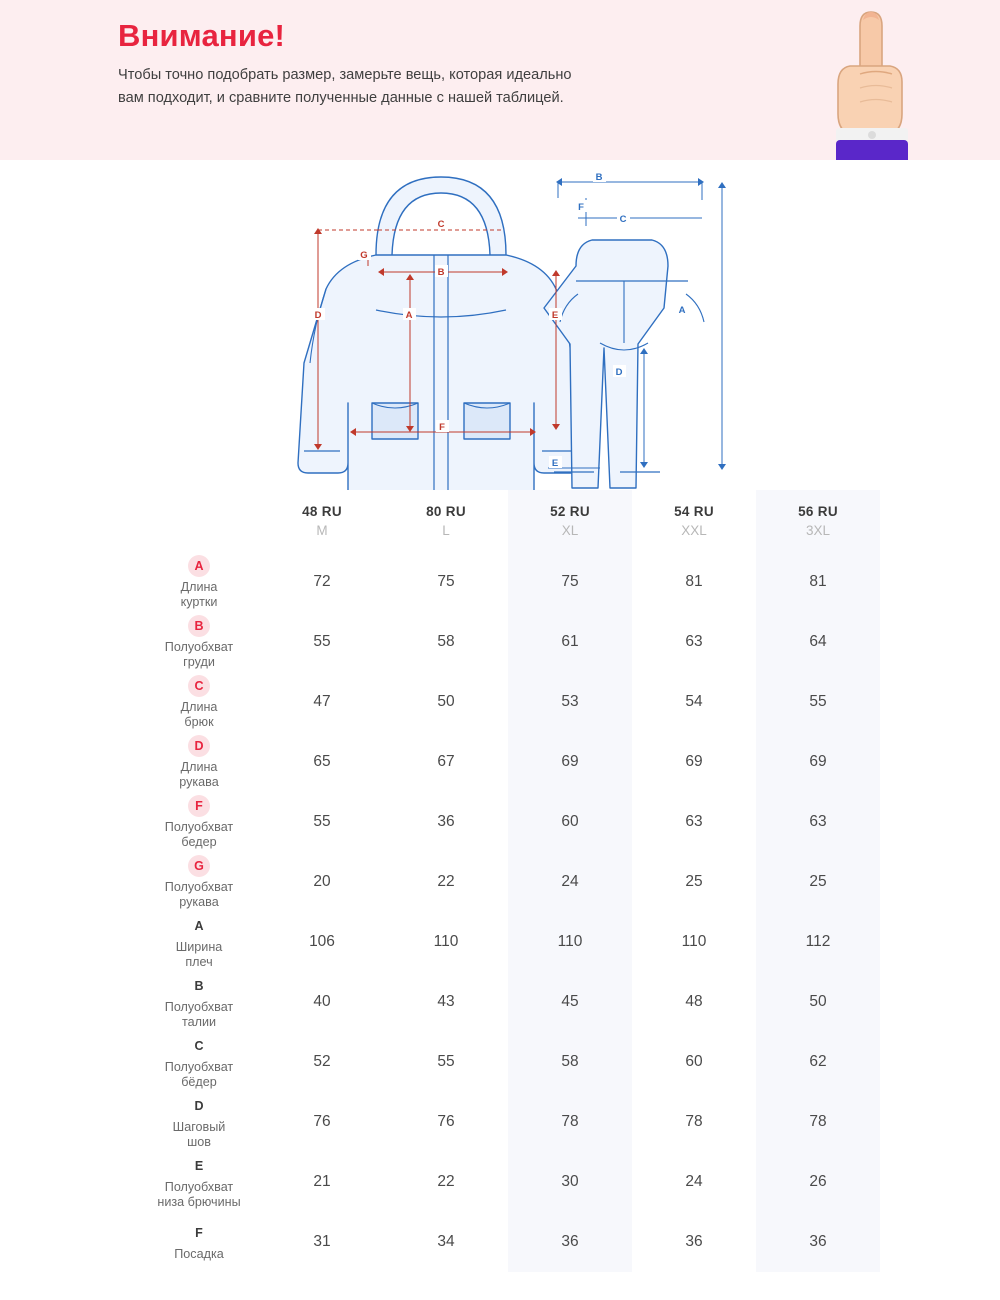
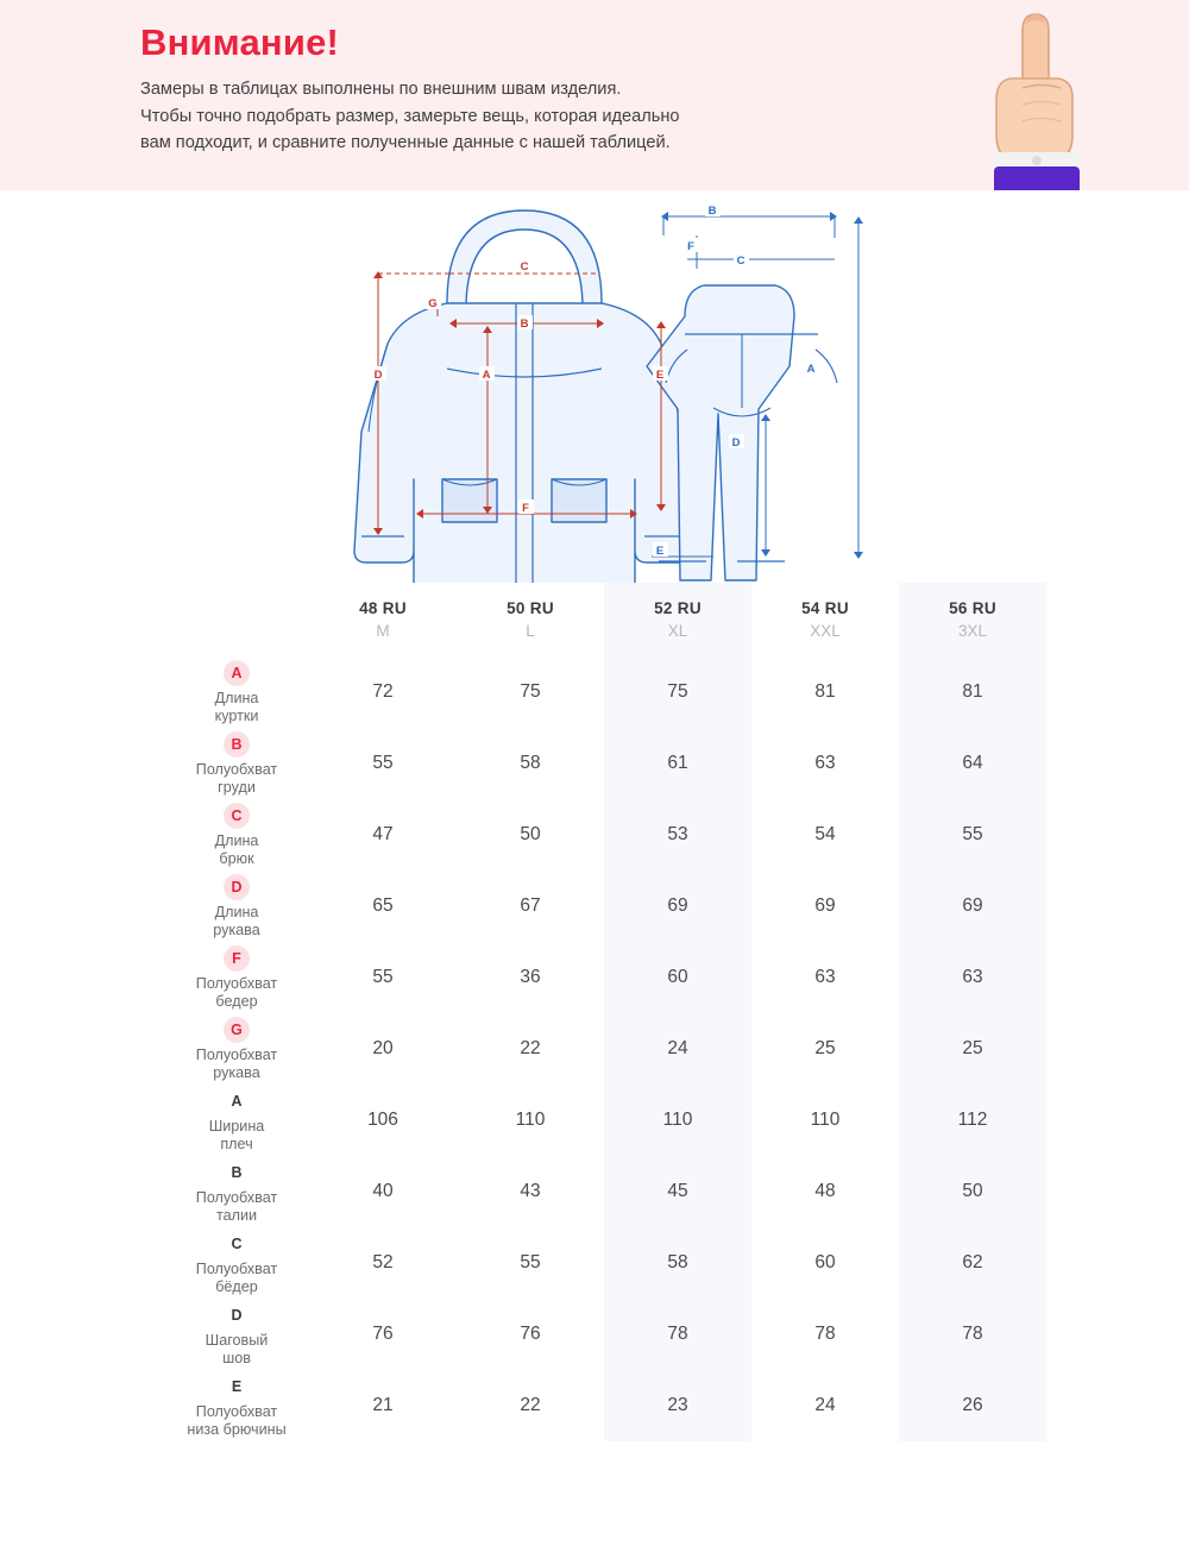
  Внимание!
+ Замеры в таблицах выполнены по внешним швам изделия.
  Чтобы точно подобрать размер, замерьте вещь, которая идеально
  вам подходит, и сравните полученные данные с нашей таблицей.
  C
  G
  B
  A
  D
  E
  F
  B
  F
  C
  A
  D
  E
- 	48 RU M	80 RU L	52 RU XL	54 RU XXL	56 RU 3XL
+ 	48 RU M	50 RU L	52 RU XL	54 RU XXL	56 RU 3XL
  A Длина куртки	72	75	75	81	81
  B Полуобхват груди	55	58	61	63	64
  C Длина брюк	47	50	53	54	55
  D Длина рукава	65	67	69	69	69
  F Полуобхват бедер	55	36	60	63	63
  G Полуобхват рукава	20	22	24	25	25
  A Ширина плеч	106	110	110	110	112
  B Полуобхват талии	40	43	45	48	50
  C Полуобхват бёдер	52	55	58	60	62
  D Шаговый шов	76	76	78	78	78
- E Полуобхват низа брючины	21	22	30	24	26
+ E Полуобхват низа брючины	21	22	23	24	26
- F Посадка	31	34	36	36	36
